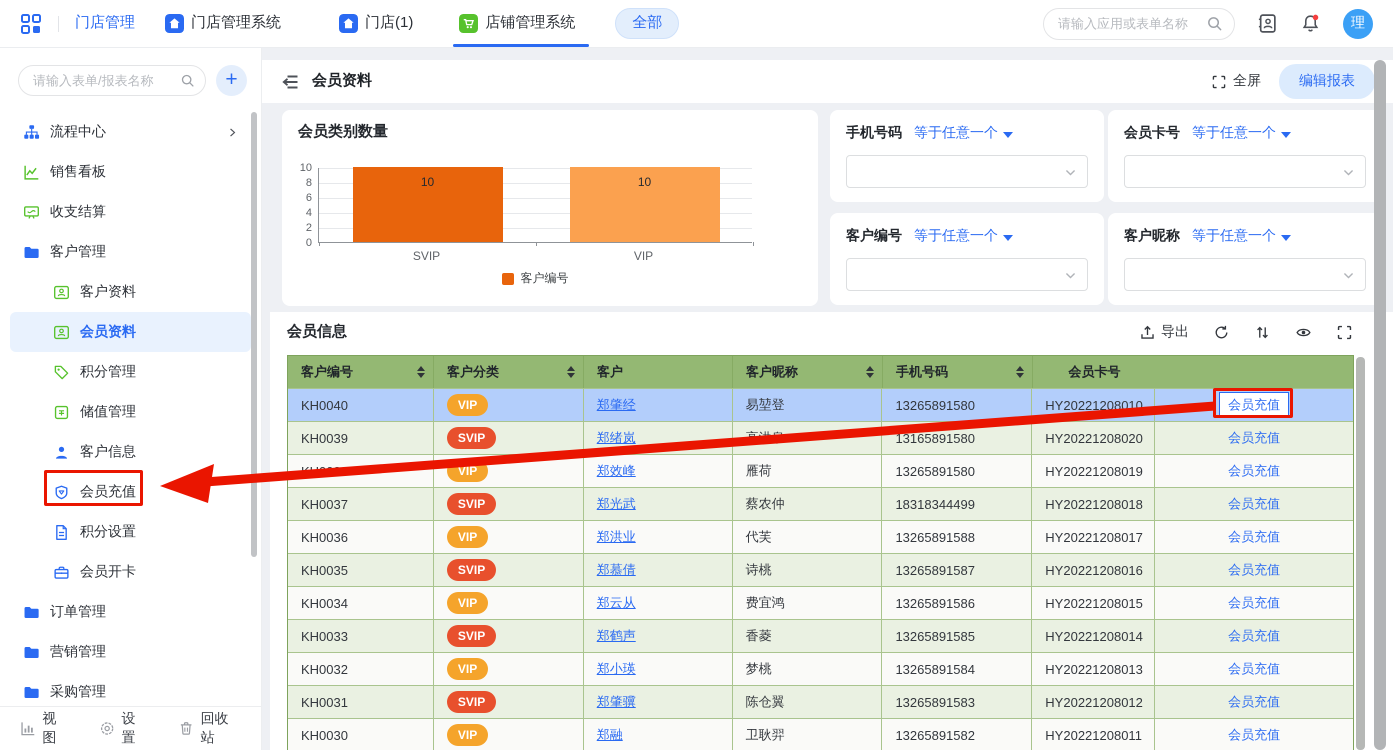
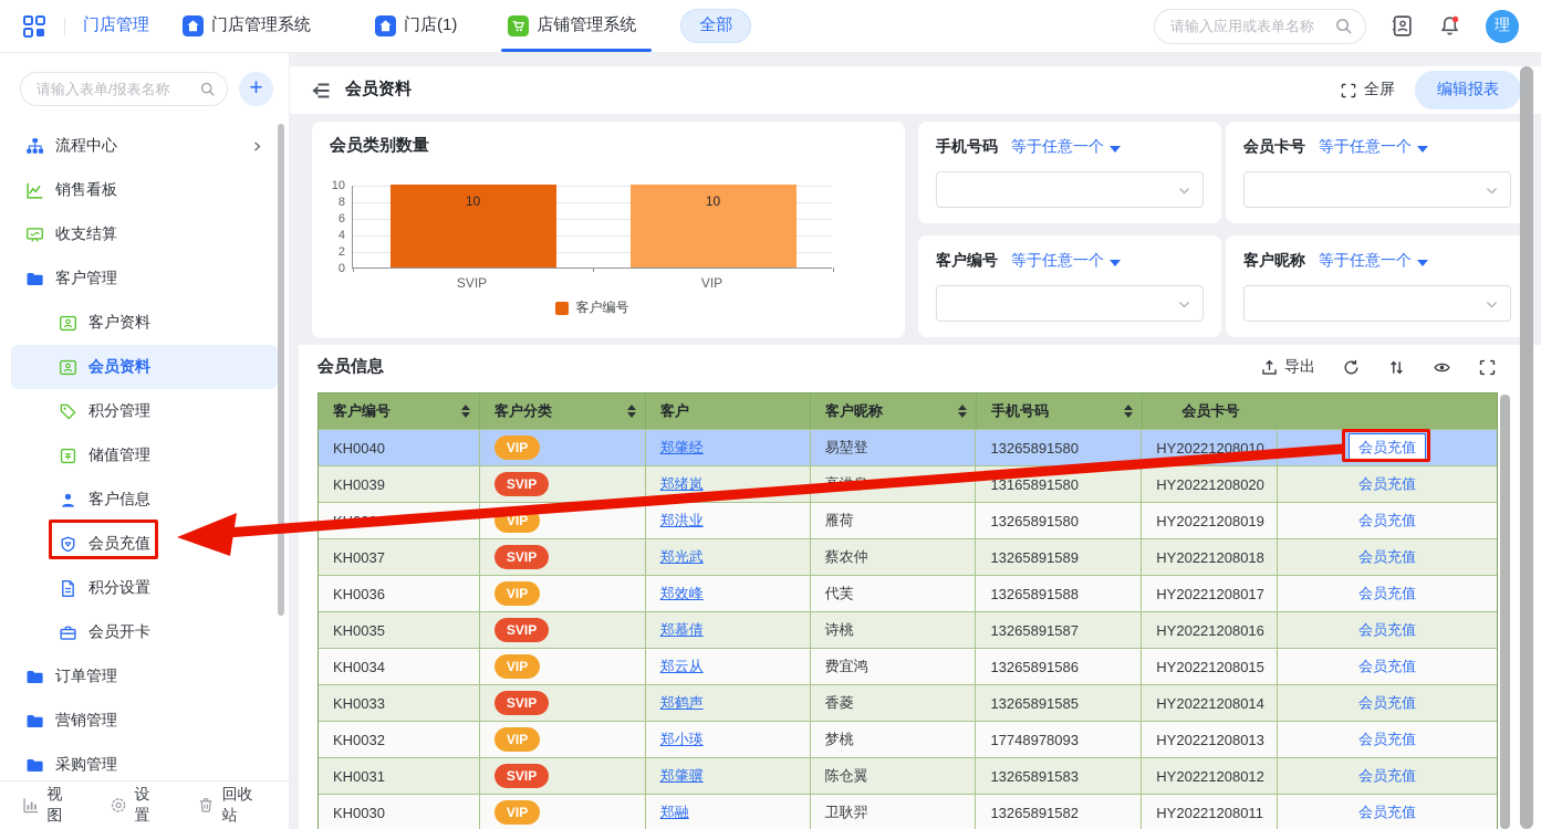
  门店管理
  门店管理系统
  门店(1)
  店铺管理系统
  全部
  请输入应用或表单名称
  理
  请输入表单/报表名称
  +
  流程中心
  销售看板
  收支结算
  客户管理
  客户资料
  会员资料
  积分管理
  储值管理
  客户信息
  会员充值
  积分设置
  会员开卡
  订单管理
  营销管理
  采购管理
  视图
  设置
  回收站
  会员资料
  全屏
  编辑报表
  会员类别数量
  10
  10
  0
  2
  4
  6
  8
  10
  SVIP
  VIP
  客户编号
  手机号码
  等于任意一个
  会员卡号
  等于任意一个
  客户编号
  等于任意一个
  客户昵称
  等于任意一个
  会员信息
  导出
  客户编号
  客户分类
  客户
  客户昵称
  手机号码
  会员卡号
  KH0040
  VIP
  郑肇经
  易堃登
  13265891580
  HY20221208010
  会员充值
  KH0039
  SVIP
  郑绪岚
  13165891580
  HY20221208020
  会员充值
  VIP
- 郑效峰
+ 郑洪业
  雁荷
  13265891580
  HY20221208019
  会员充值
  KH0037
  SVIP
  郑光武
  蔡农仲
- 18318344499
+ 13265891589
  HY20221208018
  会员充值
  KH0036
  VIP
- 郑洪业
+ 郑效峰
  代芙
  13265891588
  HY20221208017
  会员充值
  KH0035
  SVIP
  郑慕倩
  诗桃
  13265891587
  HY20221208016
  会员充值
  KH0034
  VIP
  郑云从
  费宜鸿
  13265891586
  HY20221208015
  会员充值
  KH0033
  SVIP
  郑鹤声
  香菱
  13265891585
  HY20221208014
  会员充值
  KH0032
  VIP
  郑小瑛
  梦桃
- 13265891584
+ 17748978093
  HY20221208013
  会员充值
  KH0031
  SVIP
  郑肇骥
  陈仓翼
  13265891583
  HY20221208012
  会员充值
  KH0030
  VIP
  郑融
  卫耿羿
  13265891582
  HY20221208011
  会员充值
